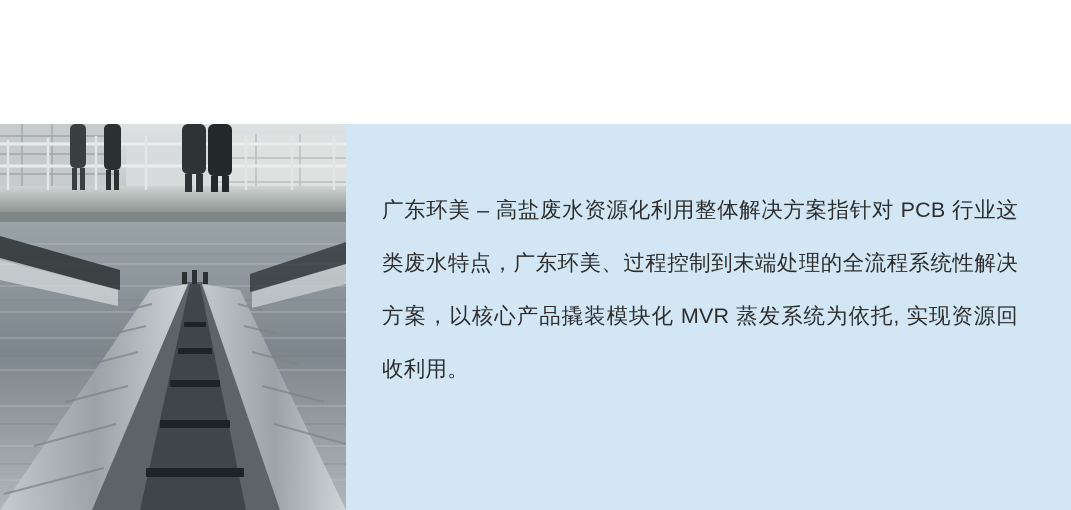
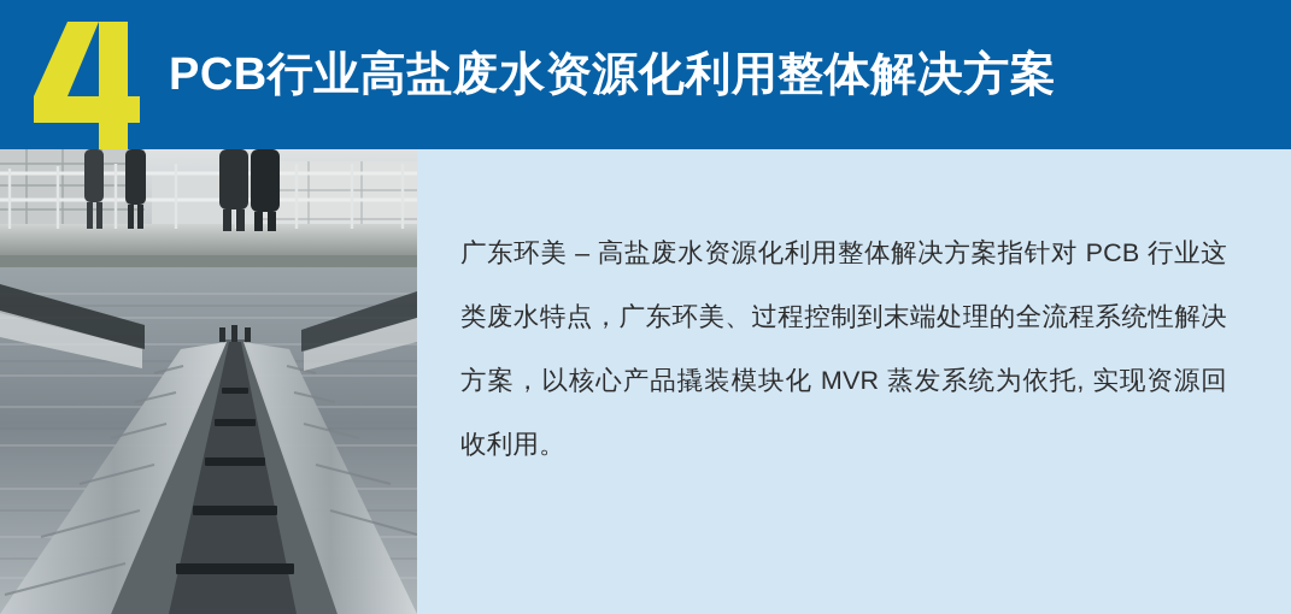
+ PCB行业高盐废水资源化利用整体解决方案
  广东环美 – 高盐废水资源化利用整体解决方案指针对 PCB 行业这类废水特点，广东环美、过程控制到末端处理的全流程系统性解决方案，以核心产品撬装模块化 MVR 蒸发系统为依托, 实现资源回收利用。
